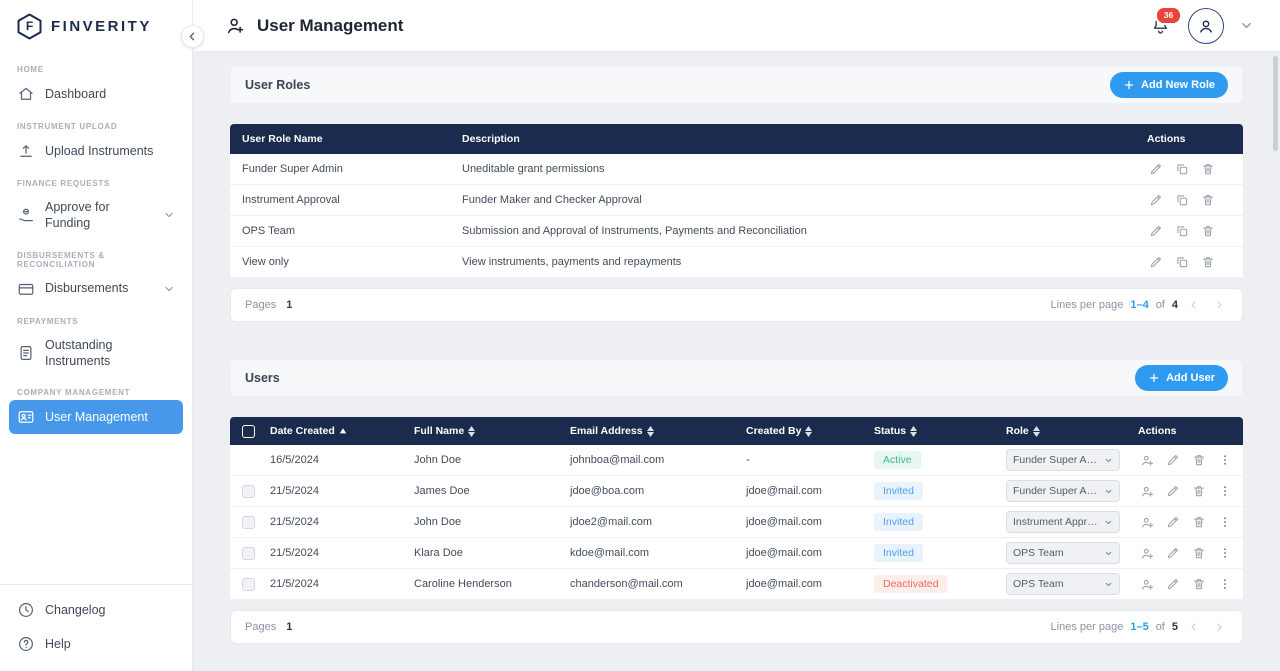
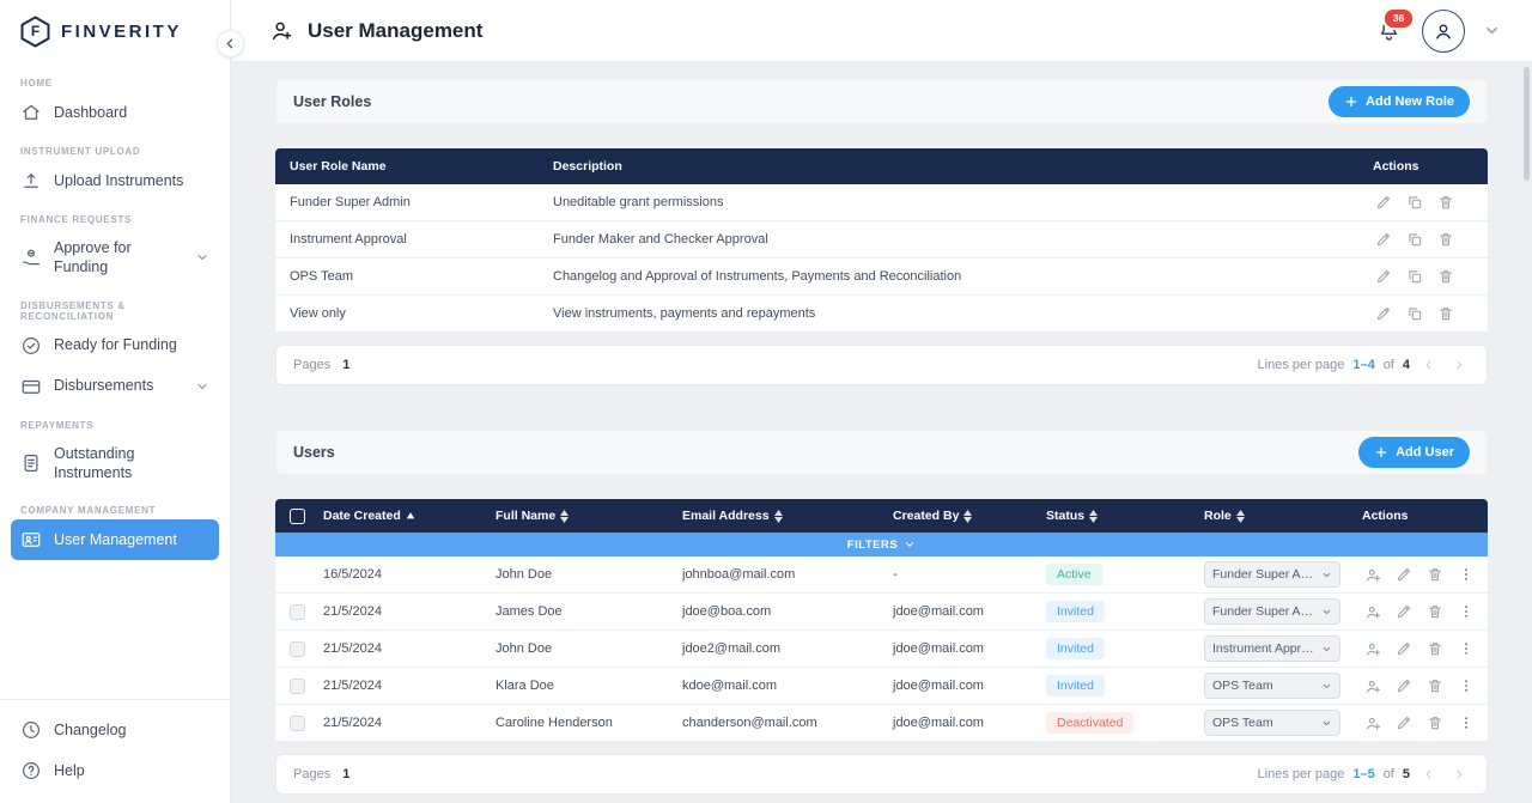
  F
  FINVERITY
  HOME
  Dashboard
  INSTRUMENT UPLOAD
  Upload Instruments
  FINANCE REQUESTS
  Approve for Funding
  DISBURSEMENTS & RECONCILIATION
+ Ready for Funding
  Disbursements
  REPAYMENTS
  Outstanding Instruments
  COMPANY MANAGEMENT
  User Management
  Changelog
  Help
  User Management
  36
  User Roles
  Add New Role
  User Role Name
  Description
  Actions
  Funder Super Admin
  Uneditable grant permissions
  Instrument Approval
  Funder Maker and Checker Approval
  OPS Team
- Submission and Approval of Instruments, Payments and Reconciliation
+ Changelog and Approval of Instruments, Payments and Reconciliation
  View only
  View instruments, payments and repayments
  Pages
  1
  Lines per page
  1–4
  of
  4
  Users
  Add User
  Date Created
  Full Name
  Email Address
  Created By
  Status
  Role
  Actions
+ FILTERS
  16/5/2024
  John Doe
  johnboa@mail.com
  -
  Active
  Funder Super Adm
  21/5/2024
  James Doe
  jdoe@boa.com
  jdoe@mail.com
  Invited
  Funder Super Adm
  21/5/2024
  John Doe
  jdoe2@mail.com
  jdoe@mail.com
  Invited
  Instrument Approv
  21/5/2024
  Klara Doe
  kdoe@mail.com
  jdoe@mail.com
  Invited
  OPS Team
  21/5/2024
  Caroline Henderson
  chanderson@mail.com
  jdoe@mail.com
  Deactivated
  OPS Team
  Pages
  1
  Lines per page
  1–5
  of
  5
